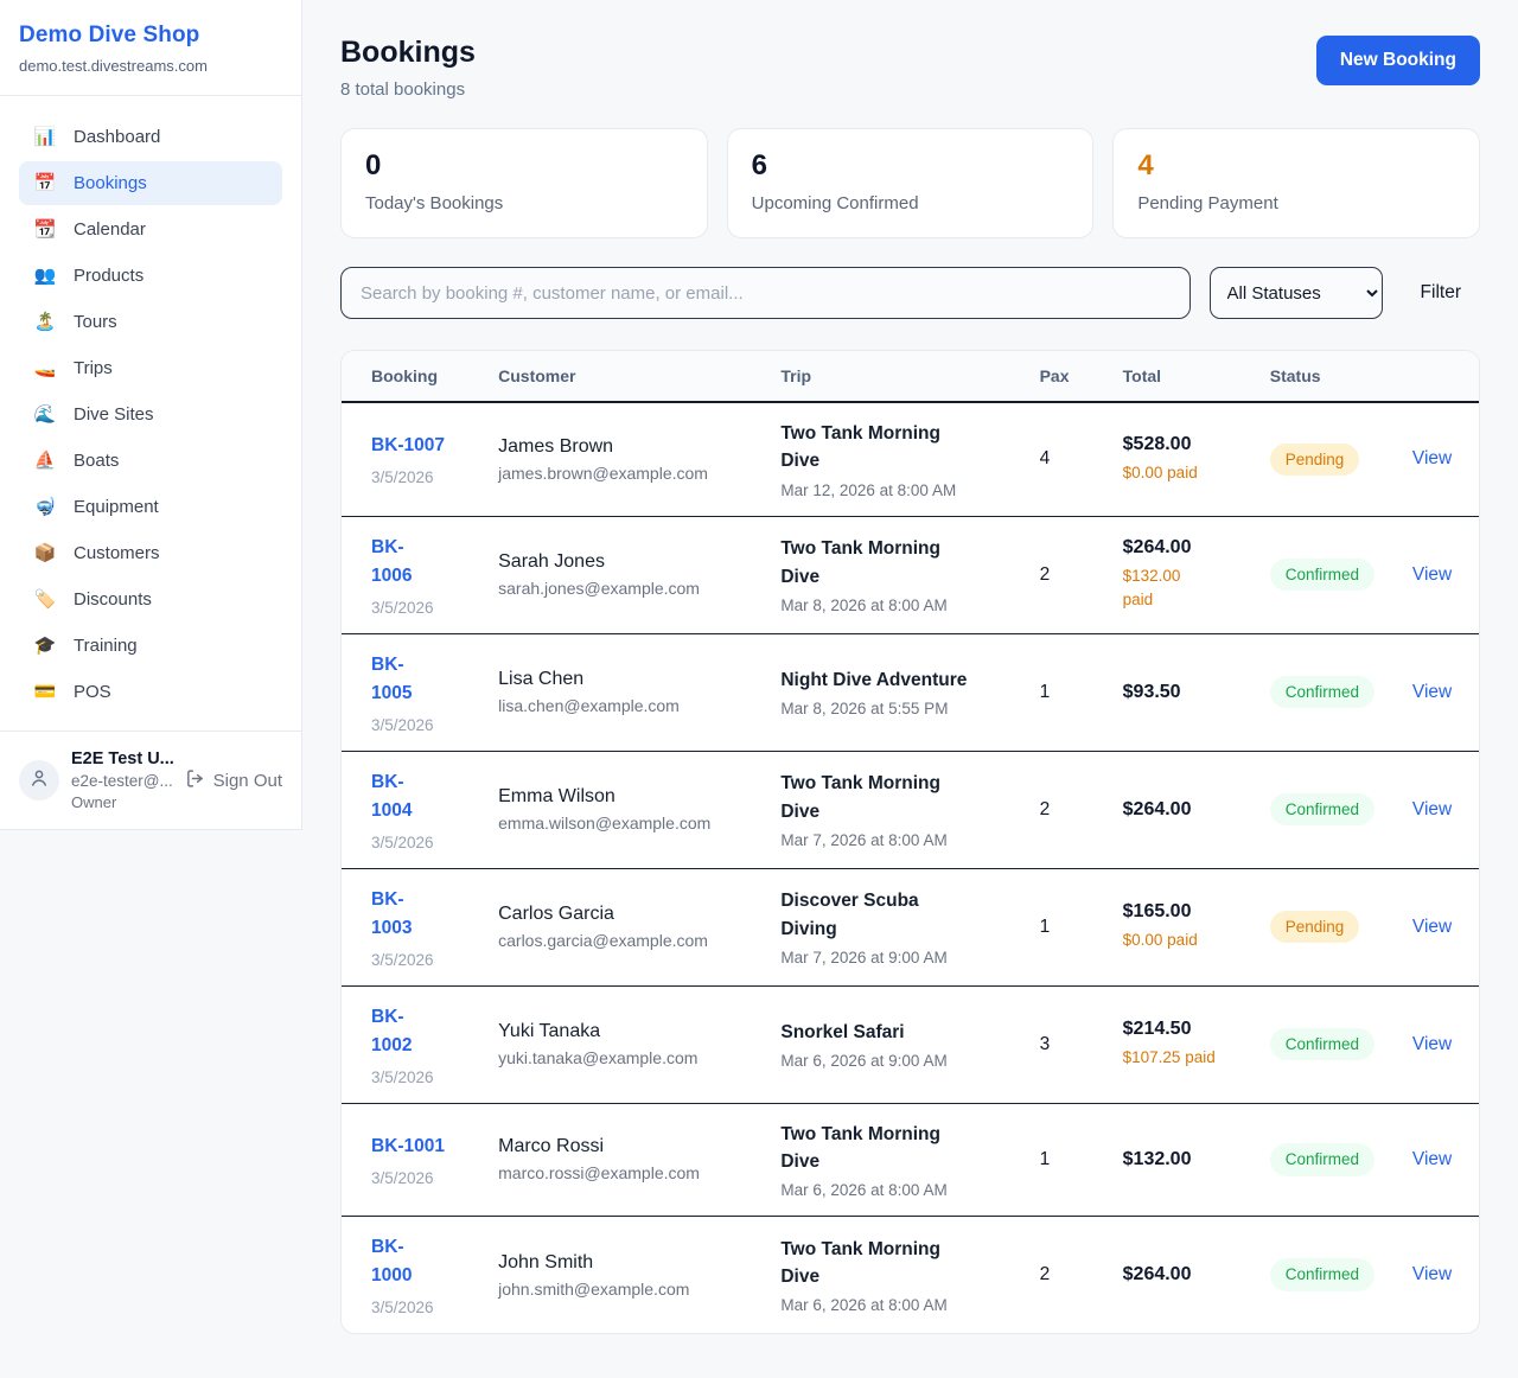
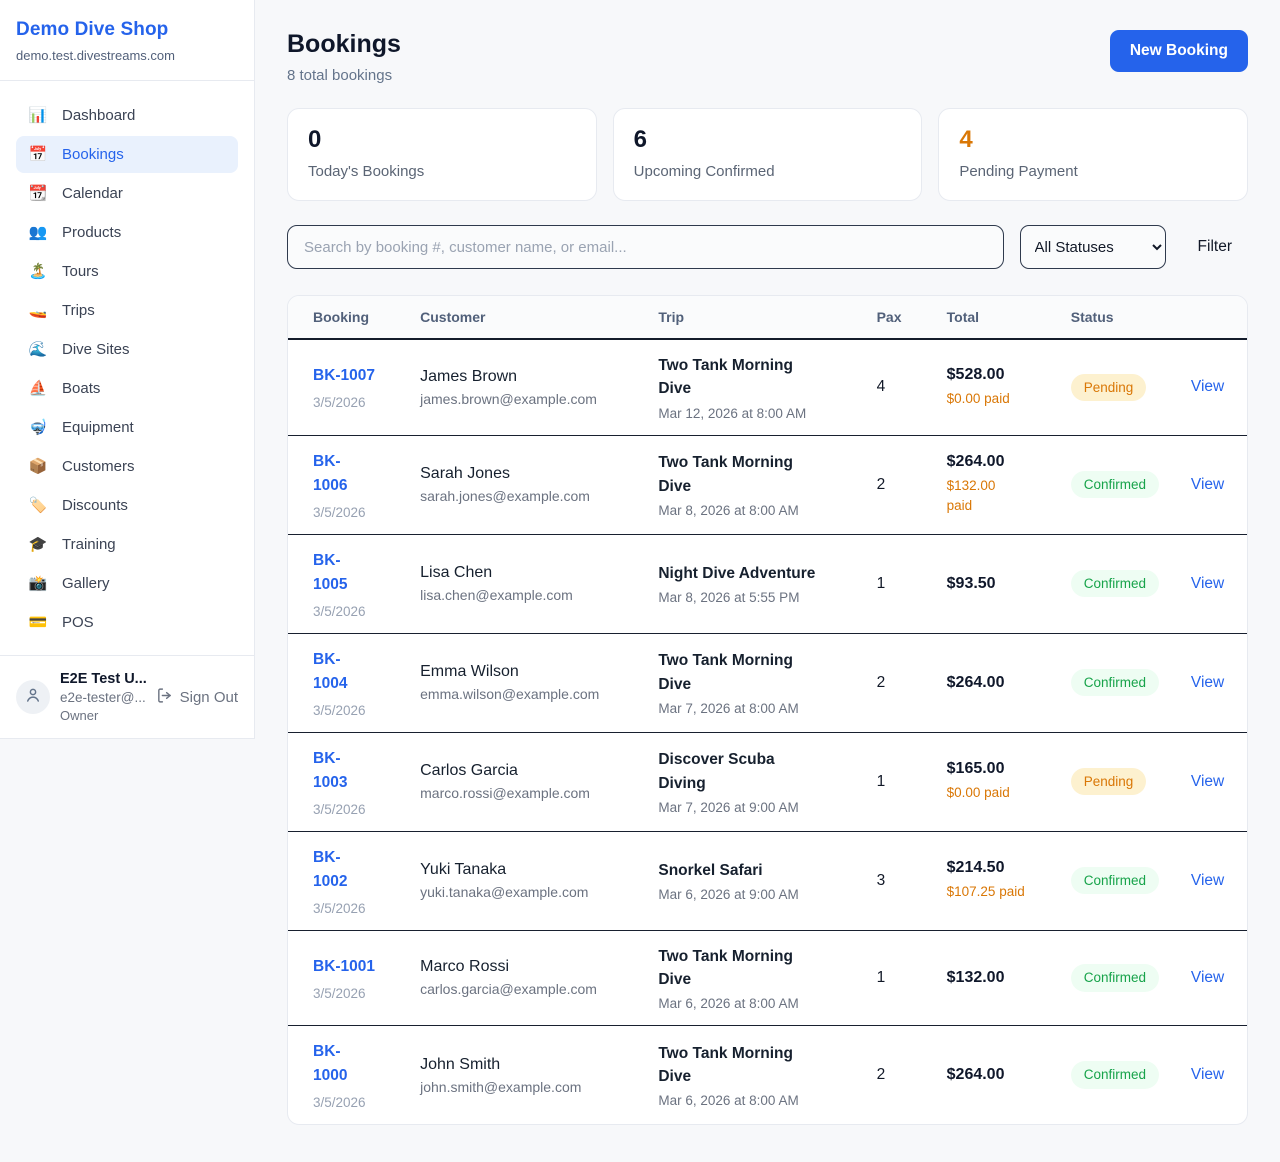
  Demo Dive Shop
  demo.test.divestreams.com
  📊
  Dashboard
  📅
  Bookings
  📆
  Calendar
  👥
  Products
  🏝️
  Tours
  🚤
  Trips
  🌊
  Dive Sites
  ⛵
  Boats
  🤿
  Equipment
  📦
  Customers
  🏷️
  Discounts
  🎓
  Training
+ 📸
+ Gallery
  💳
  POS
  E2E Test U...
  e2e-tester@...
  Owner
  Sign Out
  Bookings
  8 total bookings
  New Booking
  0
  Today's Bookings
  6
  Upcoming Confirmed
  4
  Pending Payment
  Search by booking #, customer name, or email...
  All Statuses
  Filter
  Booking	Customer	Trip	Pax	Total	Status
  BK-1007 3/5/2026	James Brown james.brown@example.com	Two Tank Morning Dive Mar 12, 2026 at 8:00 AM	4	$528.00 $0.00 paid	Pending	View
  BK-1006 3/5/2026	Sarah Jones sarah.jones@example.com	Two Tank Morning Dive Mar 8, 2026 at 8:00 AM	2	$264.00 $132.00 paid	Confirmed	View
  BK-1005 3/5/2026	Lisa Chen lisa.chen@example.com	Night Dive Adventure Mar 8, 2026 at 5:55 PM	1	$93.50	Confirmed	View
  BK-1004 3/5/2026	Emma Wilson emma.wilson@example.com	Two Tank Morning Dive Mar 7, 2026 at 8:00 AM	2	$264.00	Confirmed	View
- BK-1003 3/5/2026	Carlos Garcia carlos.garcia@example.com	Discover Scuba Diving Mar 7, 2026 at 9:00 AM	1	$165.00 $0.00 paid	Pending	View
+ BK-1003 3/5/2026	Carlos Garcia marco.rossi@example.com	Discover Scuba Diving Mar 7, 2026 at 9:00 AM	1	$165.00 $0.00 paid	Pending	View
  BK-1002 3/5/2026	Yuki Tanaka yuki.tanaka@example.com	Snorkel Safari Mar 6, 2026 at 9:00 AM	3	$214.50 $107.25 paid	Confirmed	View
- BK-1001 3/5/2026	Marco Rossi marco.rossi@example.com	Two Tank Morning Dive Mar 6, 2026 at 8:00 AM	1	$132.00	Confirmed	View
+ BK-1001 3/5/2026	Marco Rossi carlos.garcia@example.com	Two Tank Morning Dive Mar 6, 2026 at 8:00 AM	1	$132.00	Confirmed	View
  BK-1000 3/5/2026	John Smith john.smith@example.com	Two Tank Morning Dive Mar 6, 2026 at 8:00 AM	2	$264.00	Confirmed	View
